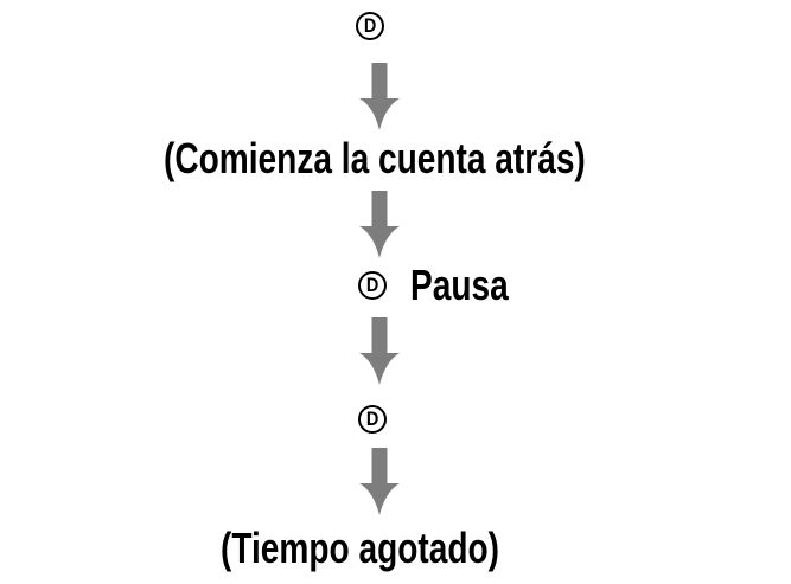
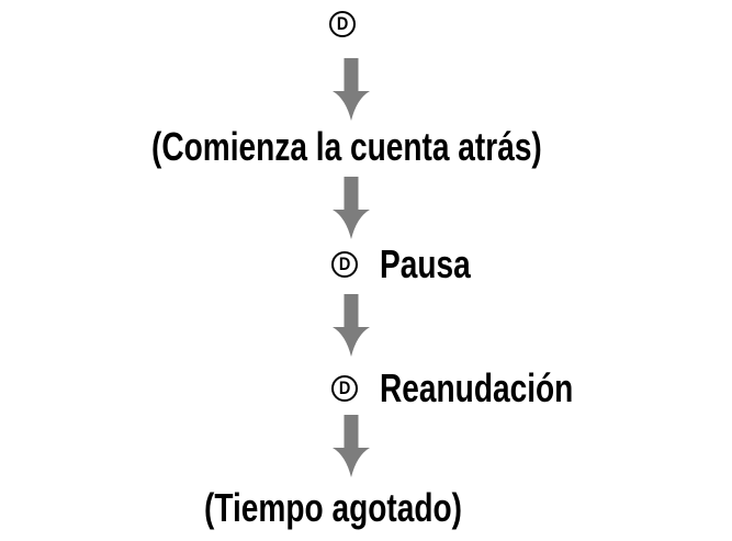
  D
  (Comienza la cuenta atrás)
  D
  Pausa
  D
+ Reanudación
  (Tiempo agotado)
